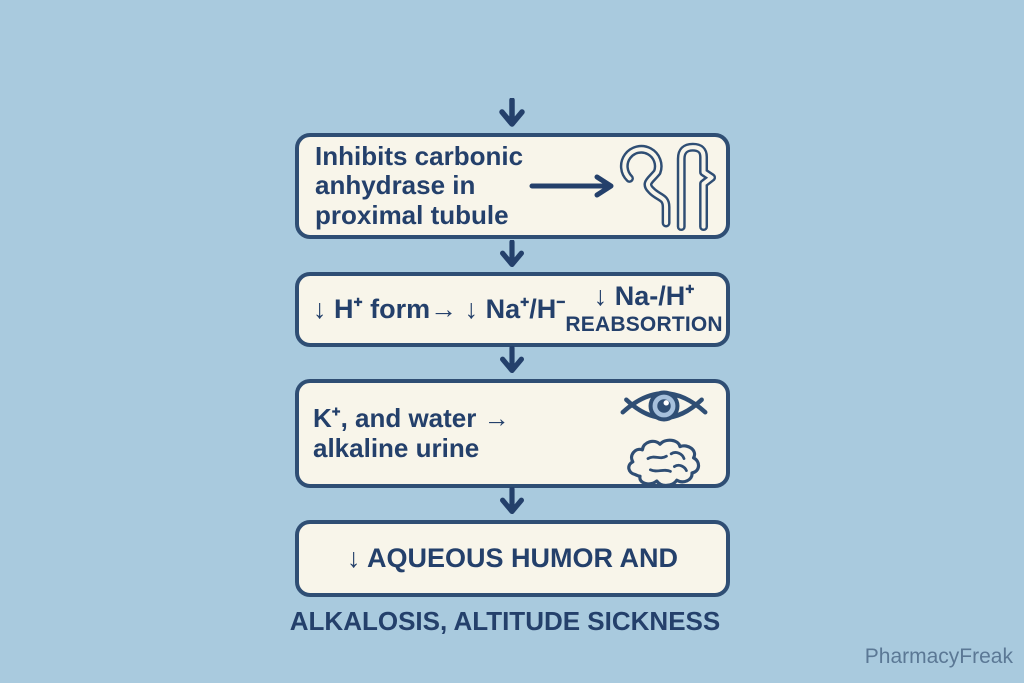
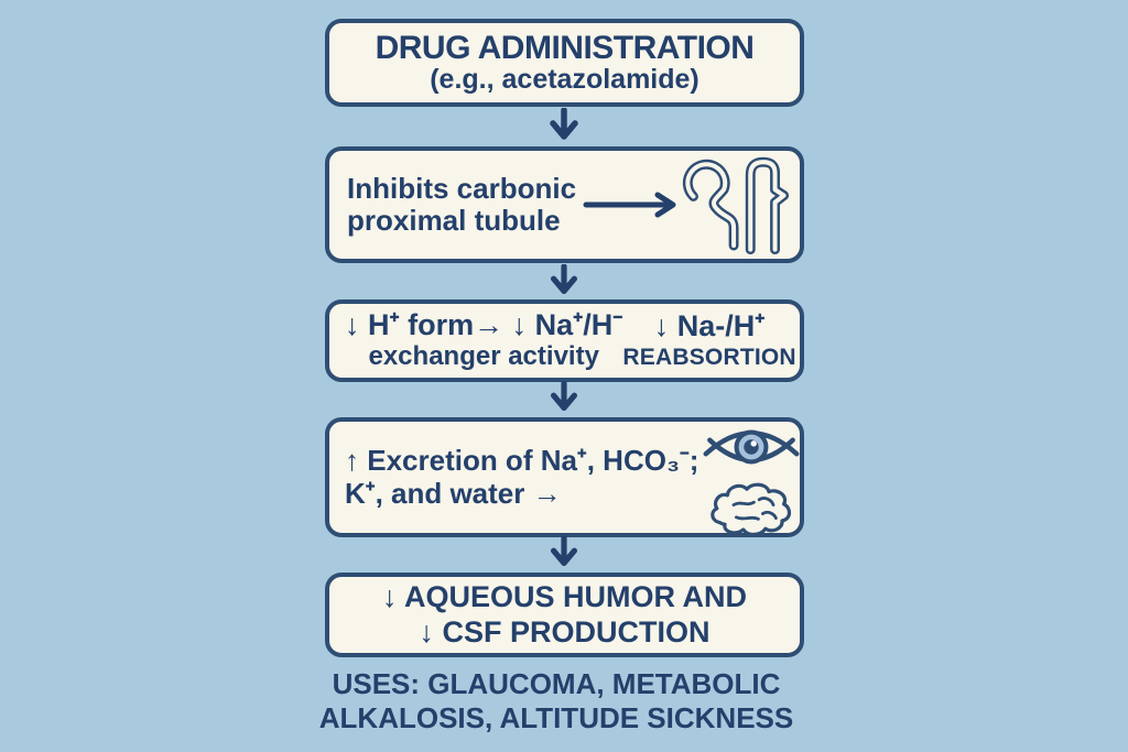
+ DRUG ADMINISTRATION
+ (e.g., acetazolamide)
  Inhibits carbonic
- anhydrase in
  proximal tubule
  ↓ H⁺ form→ ↓ Na⁺/H⁻
+ exchanger activity
  ↓ Na-/H⁺
  REABSORTION
+ ↑ Excretion of Na⁺, HCO₃⁻;
  K⁺, and water →
- alkaline urine
  ↓ AQUEOUS HUMOR AND
+ ↓ CSF PRODUCTION
+ USES: GLAUCOMA, METABOLIC
  ALKALOSIS, ALTITUDE SICKNESS
- PharmacyFreak
